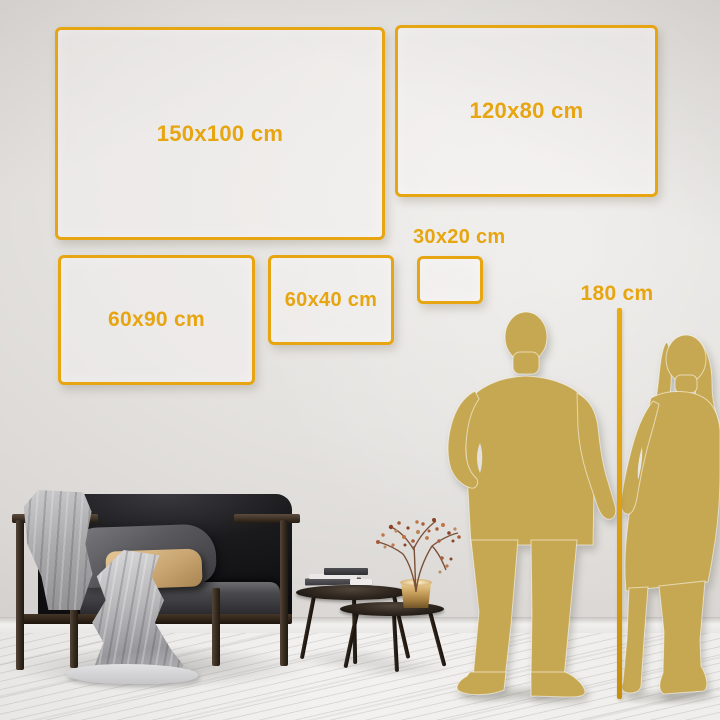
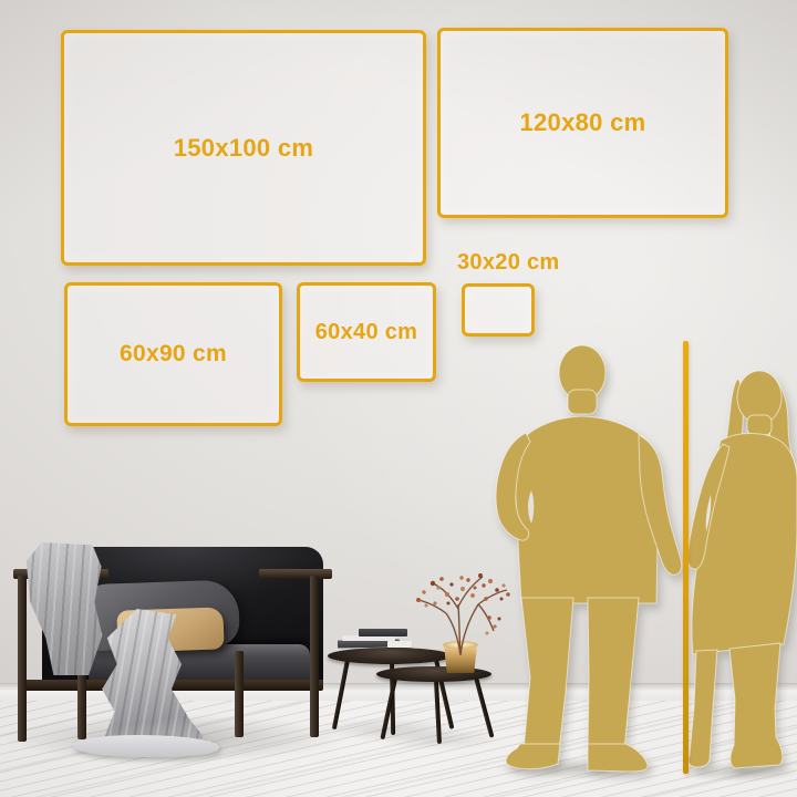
  150x100 cm
  120x80 cm
  60x90 cm
  60x40 cm
  30x20 cm
- 180 cm
